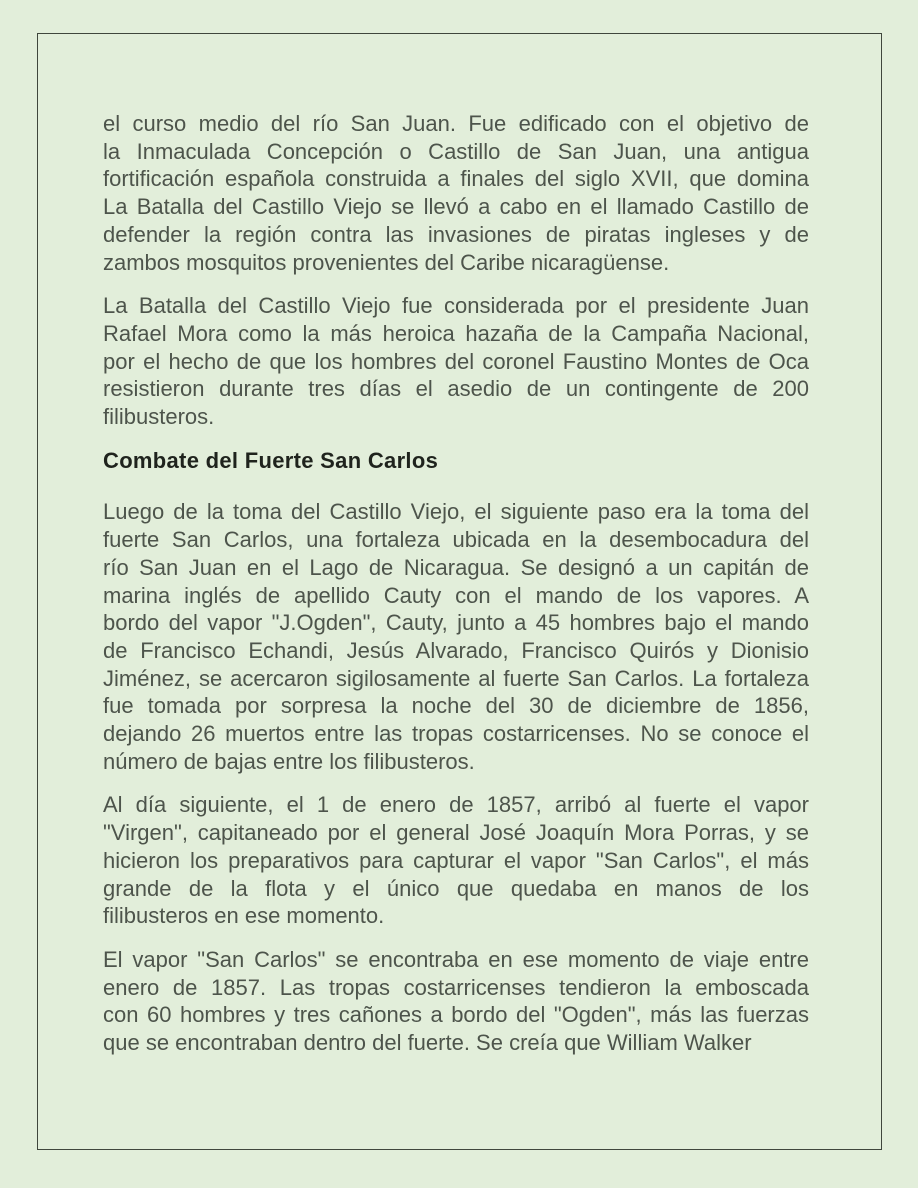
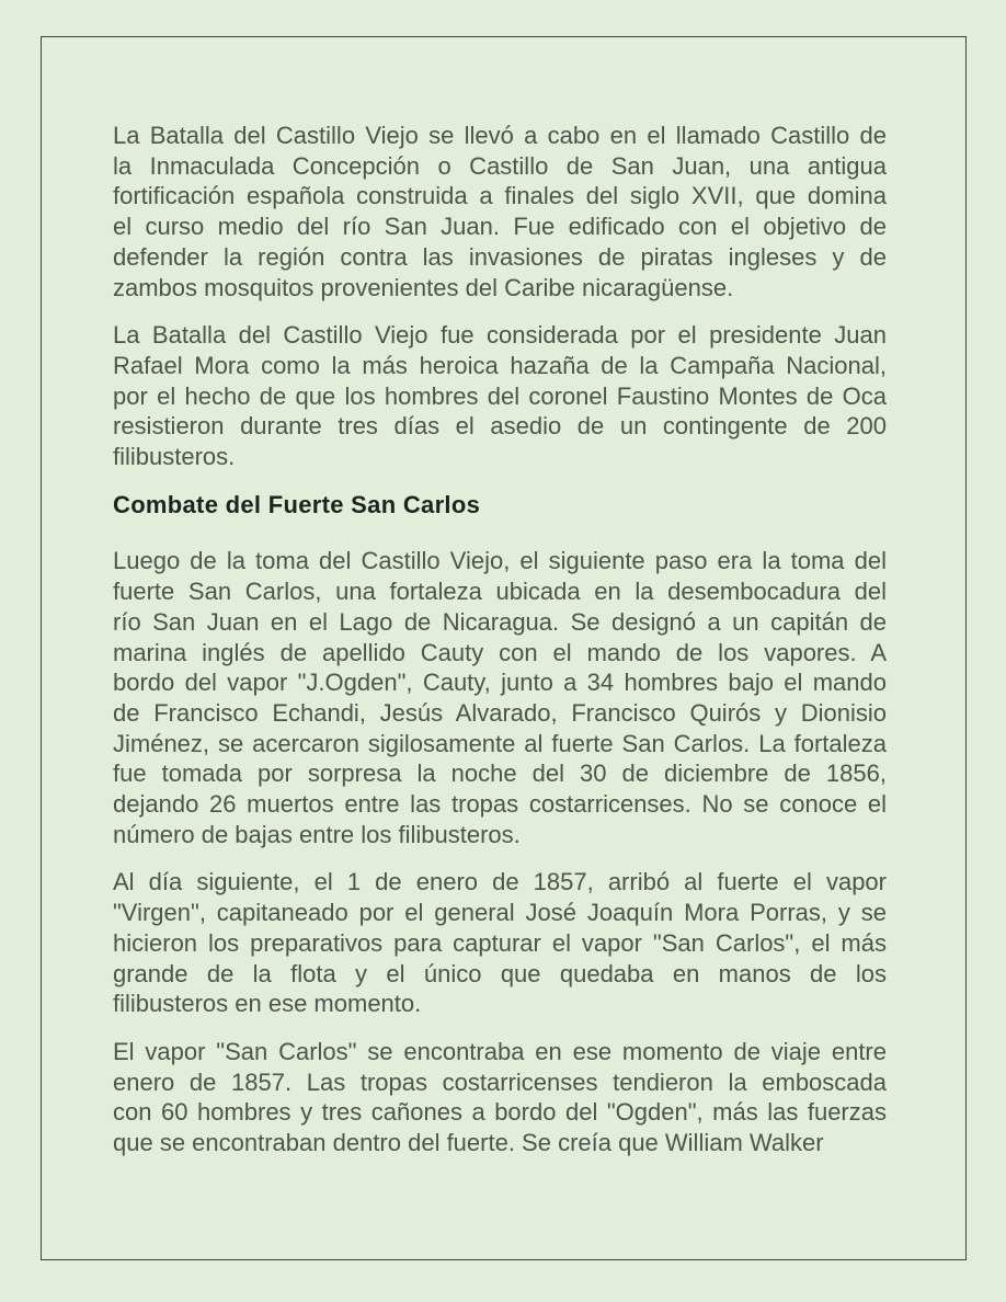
- el curso medio del río San Juan. Fue edificado con el objetivo de
+ La Batalla del Castillo Viejo se llevó a cabo en el llamado Castillo de
  la Inmaculada Concepción o Castillo de San Juan, una antigua
  fortificación española construida a finales del siglo XVII, que domina
- La Batalla del Castillo Viejo se llevó a cabo en el llamado Castillo de
+ el curso medio del río San Juan. Fue edificado con el objetivo de
  defender la región contra las invasiones de piratas ingleses y de
  zambos mosquitos provenientes del Caribe nicaragüense.
  La Batalla del Castillo Viejo fue considerada por el presidente Juan
  Rafael Mora como la más heroica hazaña de la Campaña Nacional,
  por el hecho de que los hombres del coronel Faustino Montes de Oca
  resistieron durante tres días el asedio de un contingente de 200
  filibusteros.
  Combate del Fuerte San Carlos
  Luego de la toma del Castillo Viejo, el siguiente paso era la toma del
  fuerte San Carlos, una fortaleza ubicada en la desembocadura del
  río San Juan en el Lago de Nicaragua. Se designó a un capitán de
  marina inglés de apellido Cauty con el mando de los vapores. A
- bordo del vapor "J.Ogden", Cauty, junto a 45 hombres bajo el mando
+ bordo del vapor "J.Ogden", Cauty, junto a 34 hombres bajo el mando
  de Francisco Echandi, Jesús Alvarado, Francisco Quirós y Dionisio
  Jiménez, se acercaron sigilosamente al fuerte San Carlos. La fortaleza
  fue tomada por sorpresa la noche del 30 de diciembre de 1856,
  dejando 26 muertos entre las tropas costarricenses. No se conoce el
  número de bajas entre los filibusteros.
  Al día siguiente, el 1 de enero de 1857, arribó al fuerte el vapor
  "Virgen", capitaneado por el general José Joaquín Mora Porras, y se
  hicieron los preparativos para capturar el vapor "San Carlos", el más
  grande de la flota y el único que quedaba en manos de los
  filibusteros en ese momento.
  El vapor "San Carlos" se encontraba en ese momento de viaje entre
  enero de 1857. Las tropas costarricenses tendieron la emboscada
  con 60 hombres y tres cañones a bordo del "Ogden", más las fuerzas
  que se encontraban dentro del fuerte. Se creía que William Walker
